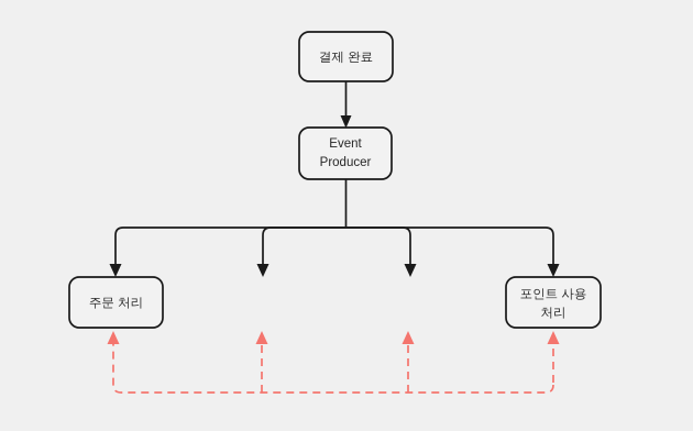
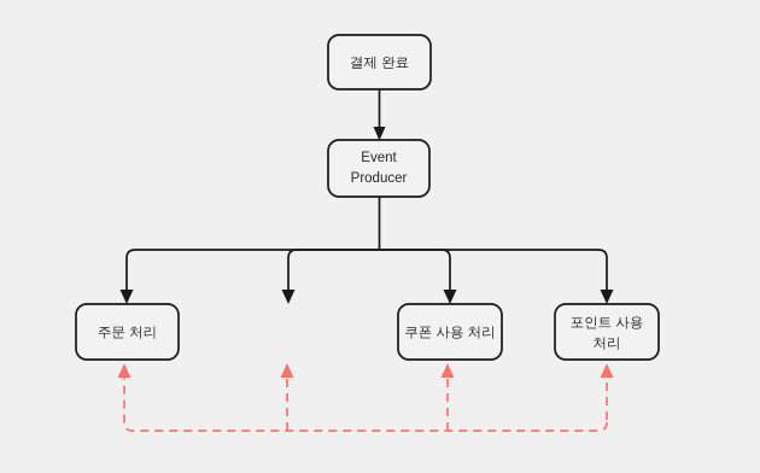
  결제 완료
  Event
  Producer
  주문 처리
+ 쿠폰 사용 처리
  포인트 사용
  처리
